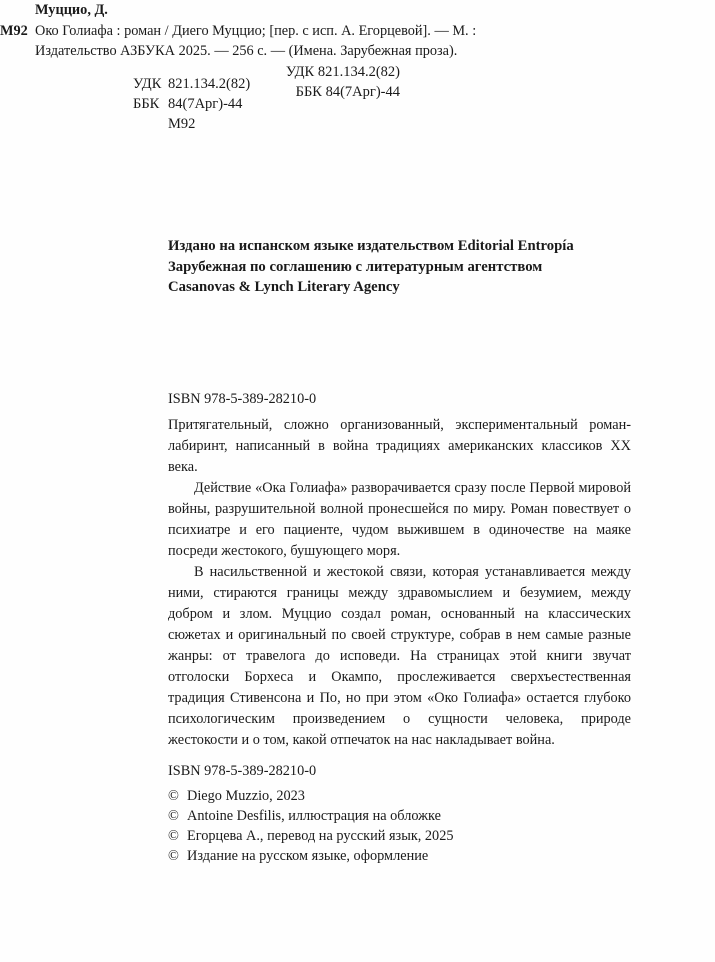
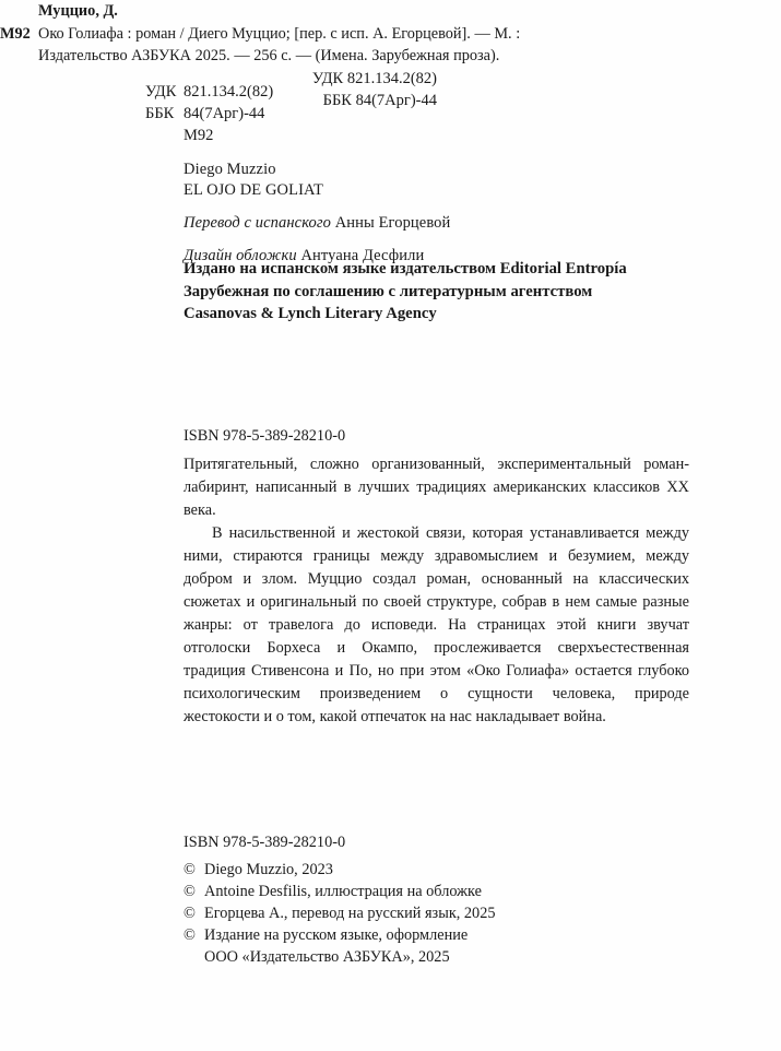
  УДК 821.134.2(82)
  ББК 84(7Арг)-44
  М92
+ Diego Muzzio
+ EL OJO DE GOLIAT
+ Перевод с испанского Анны Егорцевой
+ Дизайн обложки Антуана Десфили
  Издано на испанском языке издательством Editorial Entropía
  Зарубежная по соглашению с литературным агентством
  Casanovas & Lynch Literary Agency
  Муццио, Д.
  М92
  Око Голиафа : роман / Диего Муццио; [пер. с исп. А. Егорцевой]. — М. : Издательство АЗБУКА 2025. — 256 с. — (Имена. Зарубежная проза).
  ISBN 978-5-389-28210-0
- Притягательный, сложно организованный, экспериментальный роман-лабиринт, написанный в война традициях американских классиков XX века.
+ Притягательный, сложно организованный, экспериментальный роман-лабиринт, написанный в лучших традициях американских классиков XX века.
- Действие «Ока Голиафа» разворачивается сразу после Первой мировой войны, разрушительной волной пронесшейся по миру. Роман повествует о психиатре и его пациенте, чудом выжившем в одиночестве на маяке посреди жестокого, бушующего моря.
  В насильственной и жестокой связи, которая устанавливается между ними, стираются границы между здравомыслием и безумием, между добром и злом. Муццио создал роман, основанный на классических сюжетах и оригинальный по своей структуре, собрав в нем самые разные жанры: от травелога до исповеди. На страницах этой книги звучат отголоски Борхеса и Окампо, прослеживается сверхъестественная традиция Стивенсона и По, но при этом «Око Голиафа» остается глубоко психологическим произведением о сущности человека, природе жестокости и о том, какой отпечаток на нас накладывает война.
  УДК 821.134.2(82)
  ББК 84(7Арг)-44
  ISBN 978-5-389-28210-0
  ©
  Diego Muzzio, 2023
  ©
  Antoine Desfilis, иллюстрация на обложке
  ©
  Егорцева А., перевод на русский язык, 2025
  ©
  Издание на русском языке, оформление
+ ООО «Издательство АЗБУКА», 2025
